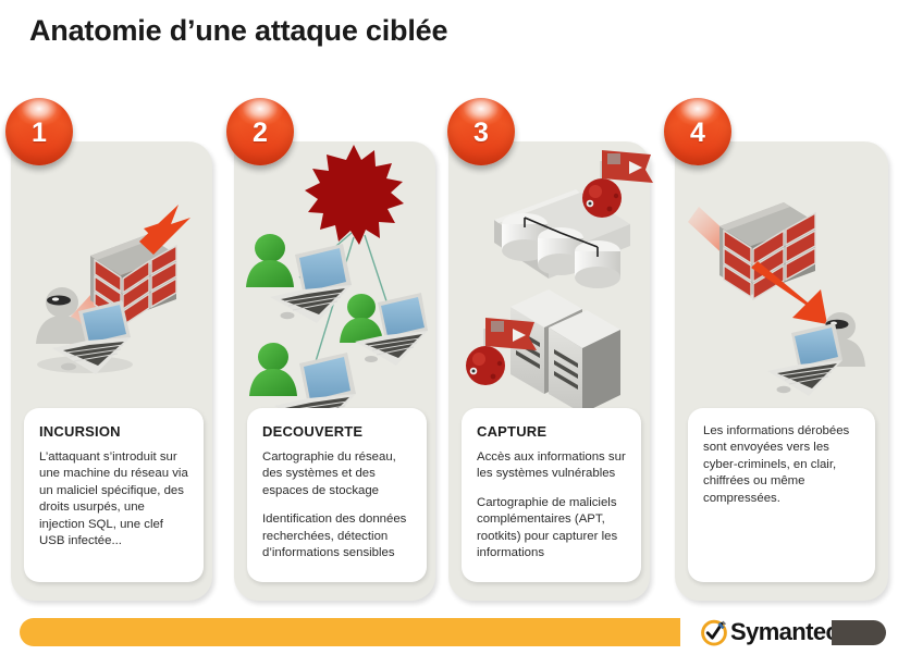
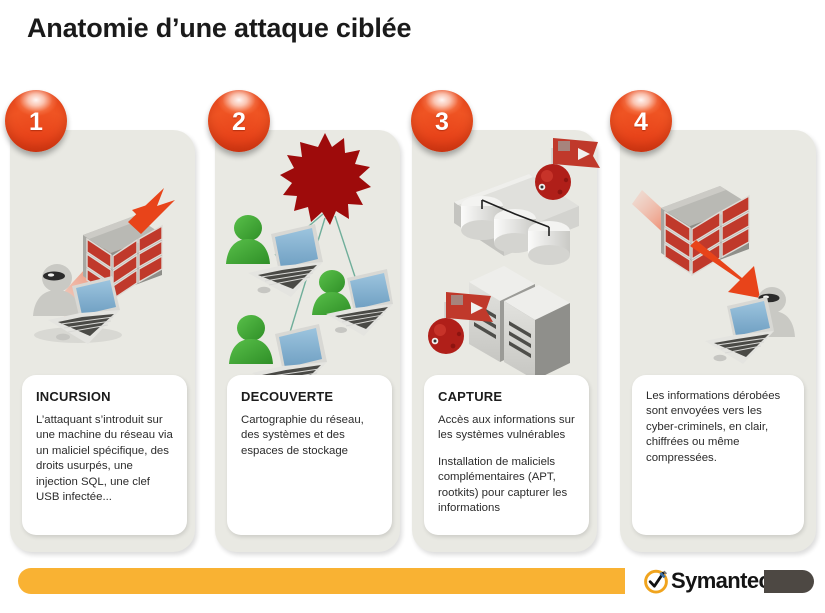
  Anatomie d’une attaque ciblée
  1
  2
  3
  4
  INCURSION
  L’attaquant s’introduit sur une machine du réseau via un maliciel spécifique, des droits usurpés, une injection SQL, une clef USB infectée...
  DECOUVERTE
  Cartographie du réseau, des systèmes et des espaces de stockage
- Identification des données recherchées, détection d’informations sensibles
  CAPTURE
  Accès aux informations sur les systèmes vulnérables
- Cartographie de maliciels complémentaires (APT, rootkits) pour capturer les informations
+ Installation de maliciels complémentaires (APT, rootkits) pour capturer les informations
  Les informations dérobées sont envoyées vers les cyber-criminels, en clair, chiffrées ou même compressées.
  Symante
